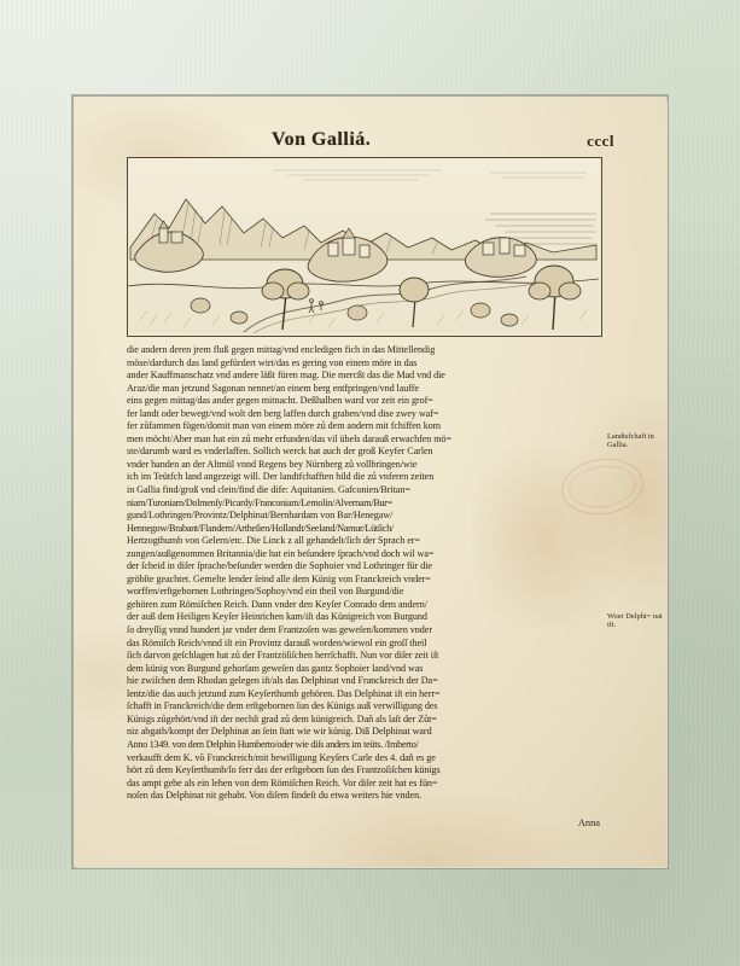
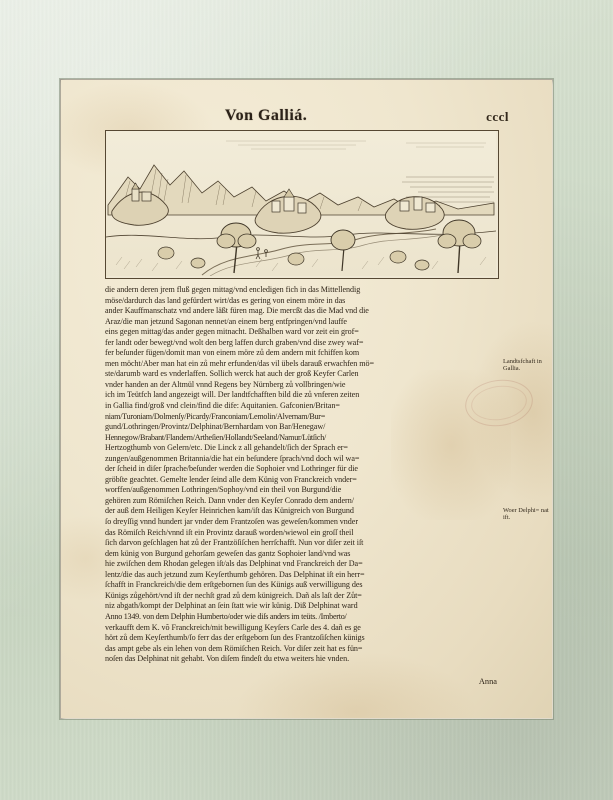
  Von Galliá.
  cccl
  die andern deren jrem fluß gegen mittag/vnd encledigen fich in das Mittellendig
  möse/dardurch das land gefürdert wirt/das es gering von einem möre in das
  ander Kauffmanschatz vnd andere läßt füren mag. Die mercßt das die Mad vnd die
  Araz/die man jetzund Sagonan nennet/an einem berg entfpringen/vnd lauffe
  eins gegen mittag/das ander gegen mitnacht. Deßhalben ward vor zeit ein grof=
  fer landt oder bewegt/vnd wolt den berg laffen durch graben/vnd dise zwey waf=
- fer zůfammen fügen/domit man von einem möre zů dem andern mit fchiffen kom
+ fer beſunder fügen/domit man von einem möre zů dem andern mit fchiffen kom
  men möcht/Aber man hat ein zů mehr erfunden/das vil übels darauß erwachfen mö=
  ste/darumb ward es vnderlaffen. Sollich werck hat auch der groß Keyfer Carlen
  vnder handen an der Altmül vnnd Regens bey Nürnberg zů vollbringen/wie
  ich im Teütfch land angezeigt will. Der landtfchafften bild die zů vnferen zeiten
  in Gallia find/groß vnd clein/find die dife: Aquitanien. Gafconien/Britan=
  niam/Turoniam/Dolmenſy/Picardy/Franconiam/Lemolin/Alvernam/Bur=
  gund/Lothringen/Provintz/Delphinat/Bernhardam von Bar/Henegaw/
  Hennegow/Brabant/Flandern/Artheſien/Hollandt/Seeland/Namur/Lütſich/
  Hertzogthumb von Gelern/etc. Die Linck z all gehandelt/ſich der Sprach er=
  zungen/außgenommen Britannia/die hat ein beſundere ſprach/vnd doch wil wa=
  der ſcheid in diſer ſprache/beſunder werden die Sophoier vnd Lothringer für die
  gröbſte geachtet. Gemelte lender ſeind alle dem Künig von Franckreich vnder=
- worffen/erſtgebornen Lothringen/Sophoy/vnd ein theil von Burgund/die
+ worffen/außgenommen Lothringen/Sophoy/vnd ein theil von Burgund/die
  gehören zum Römiſchen Reich. Dann vnder den Keyſer Conrado dem andern/
  der auß dem Heiligen Keyſer Heinrichen kam/iſt das Künigreich von Burgund
  ſo dreyſſig vnnd hundert jar vnder dem Frantzoſen was geweſen/kommen vnder
  das Römiſch Reich/vnnd iſt ein Provintz darauß worden/wiewol ein groſſ theil
  ſich darvon geſchlagen hat zů der Frantzöſiſchen herrſchafft. Nun vor diſer zeit iſt
  dem künig von Burgund gehorſam geweſen das gantz Sophoier land/vnd was
  hie zwiſchen dem Rhodan gelegen iſt/als das Delphinat vnd Franckreich der Da=
  lentz/die das auch jetzund zum Keyſerthumb gehören. Das Delphinat iſt ein herr=
  ſchafft in Franckreich/die dem erſtgebornen ſun des Künigs auß verwilligung des
  Künigs zůgehört/vnd iſt der nechſt grad zů dem künigreich. Dañ als laſt der Zůt=
  niz abgath/kompt der Delphinat an ſein ſtatt wie wir künig. Diß Delphinat ward
  Anno 1349. von dem Delphin Humberto/oder wie diſs anders im teüts. /Imberto/
  verkaufft dem K. võ Franckreich/mit bewilligung Keyſers Carle des 4. dañ es ge
  hört zů dem Keyſerthumb/ſo ferr das der erſtgeborn ſun des Frantzoſiſchen künigs
  das ampt gebe als ein lehen von dem Römiſchen Reich. Vor diſer zeit hat es fün=
  noſen das Delphinat nit gehabt. Von diſem findeſt du etwa weiters hie vnden.
  Anna
